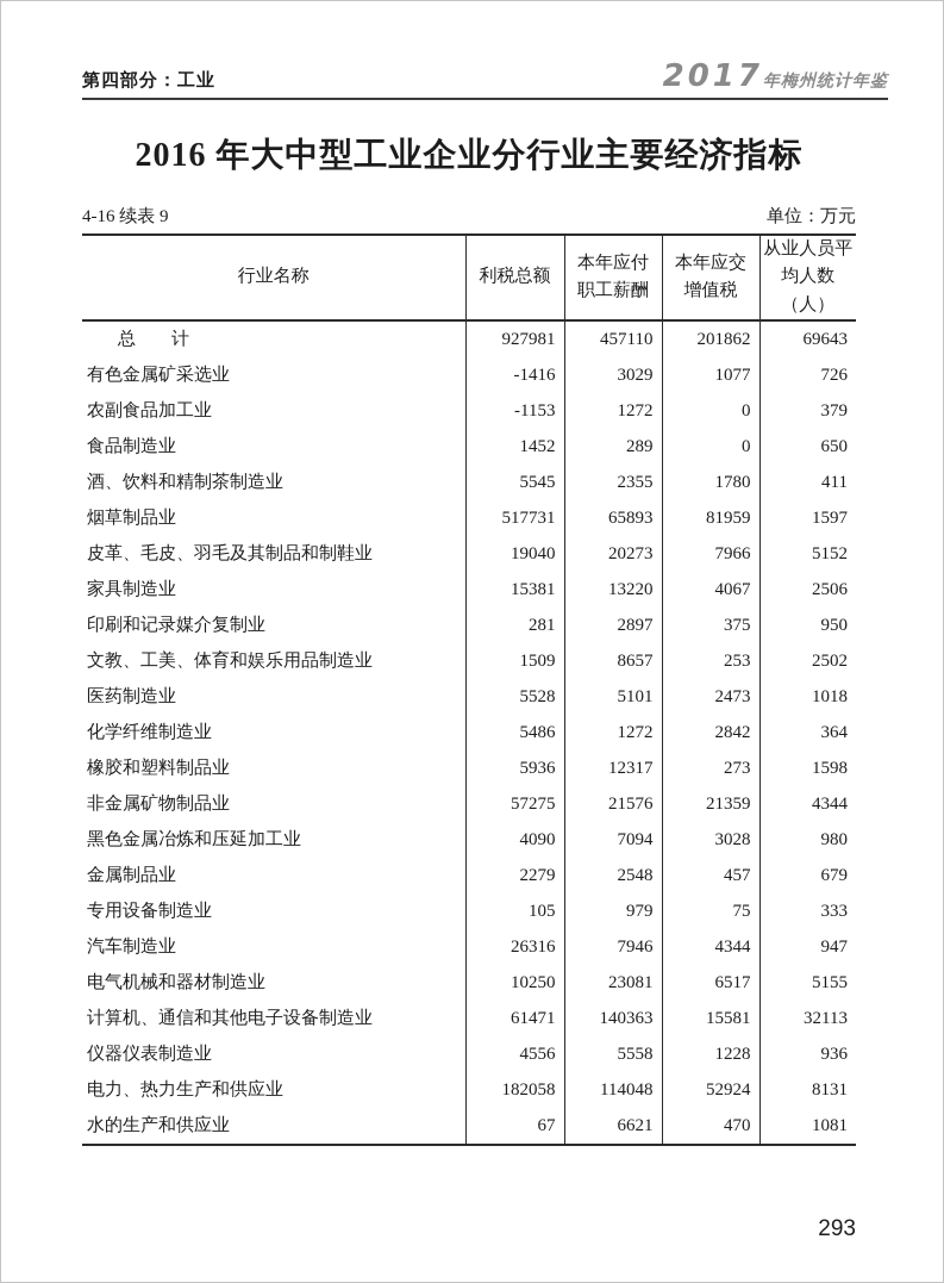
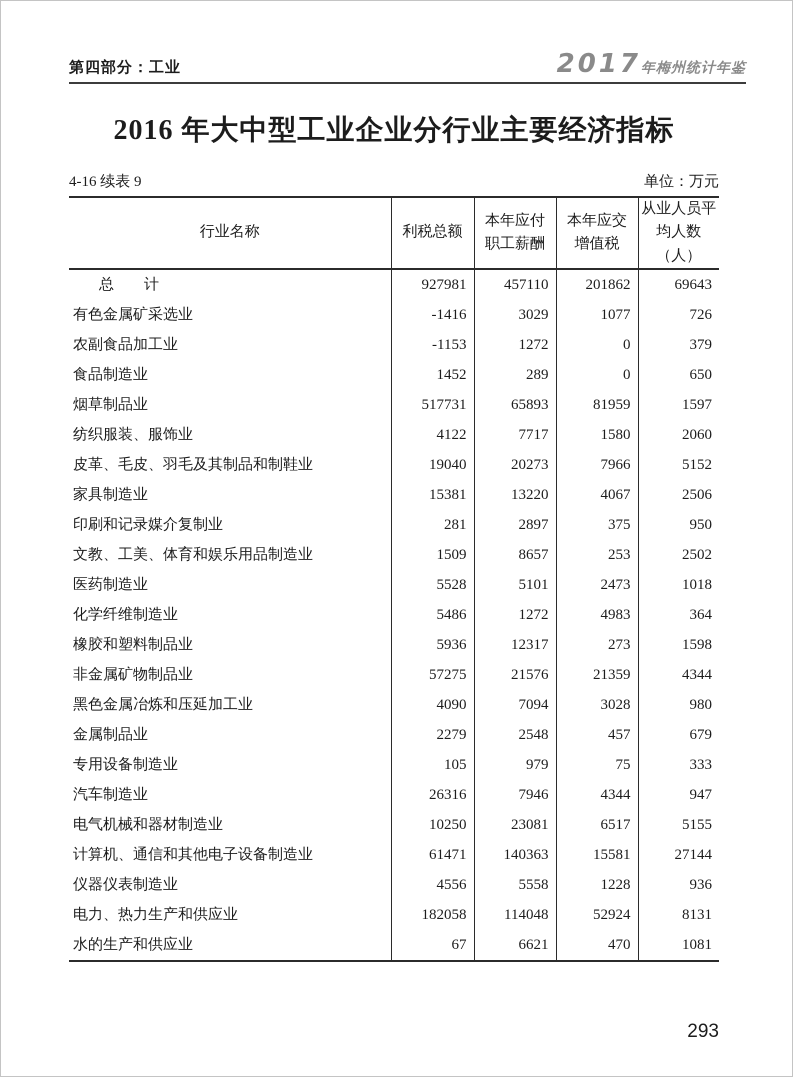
  第四部分：工业
  2017年梅州统计年鉴
  2016 年大中型工业企业分行业主要经济指标
  4-16 续表 9
  单位：万元
  行业名称	利税总额	本年应付 职工薪酬	本年应交 增值税	从业人员平 均人数（人）
  总 计	927981	457110	201862	69643
  有色金属矿采选业	-1416	3029	1077	726
  农副食品加工业	-1153	1272	0	379
  食品制造业	1452	289	0	650
- 酒、饮料和精制茶制造业	5545	2355	1780	411
  烟草制品业	517731	65893	81959	1597
+ 纺织服装、服饰业	4122	7717	1580	2060
  皮革、毛皮、羽毛及其制品和制鞋业	19040	20273	7966	5152
  家具制造业	15381	13220	4067	2506
  印刷和记录媒介复制业	281	2897	375	950
  文教、工美、体育和娱乐用品制造业	1509	8657	253	2502
  医药制造业	5528	5101	2473	1018
- 化学纤维制造业	5486	1272	2842	364
+ 化学纤维制造业	5486	1272	4983	364
  橡胶和塑料制品业	5936	12317	273	1598
  非金属矿物制品业	57275	21576	21359	4344
  黑色金属冶炼和压延加工业	4090	7094	3028	980
  金属制品业	2279	2548	457	679
  专用设备制造业	105	979	75	333
  汽车制造业	26316	7946	4344	947
  电气机械和器材制造业	10250	23081	6517	5155
- 计算机、通信和其他电子设备制造业	61471	140363	15581	32113
+ 计算机、通信和其他电子设备制造业	61471	140363	15581	27144
  仪器仪表制造业	4556	5558	1228	936
  电力、热力生产和供应业	182058	114048	52924	8131
  水的生产和供应业	67	6621	470	1081
  293
